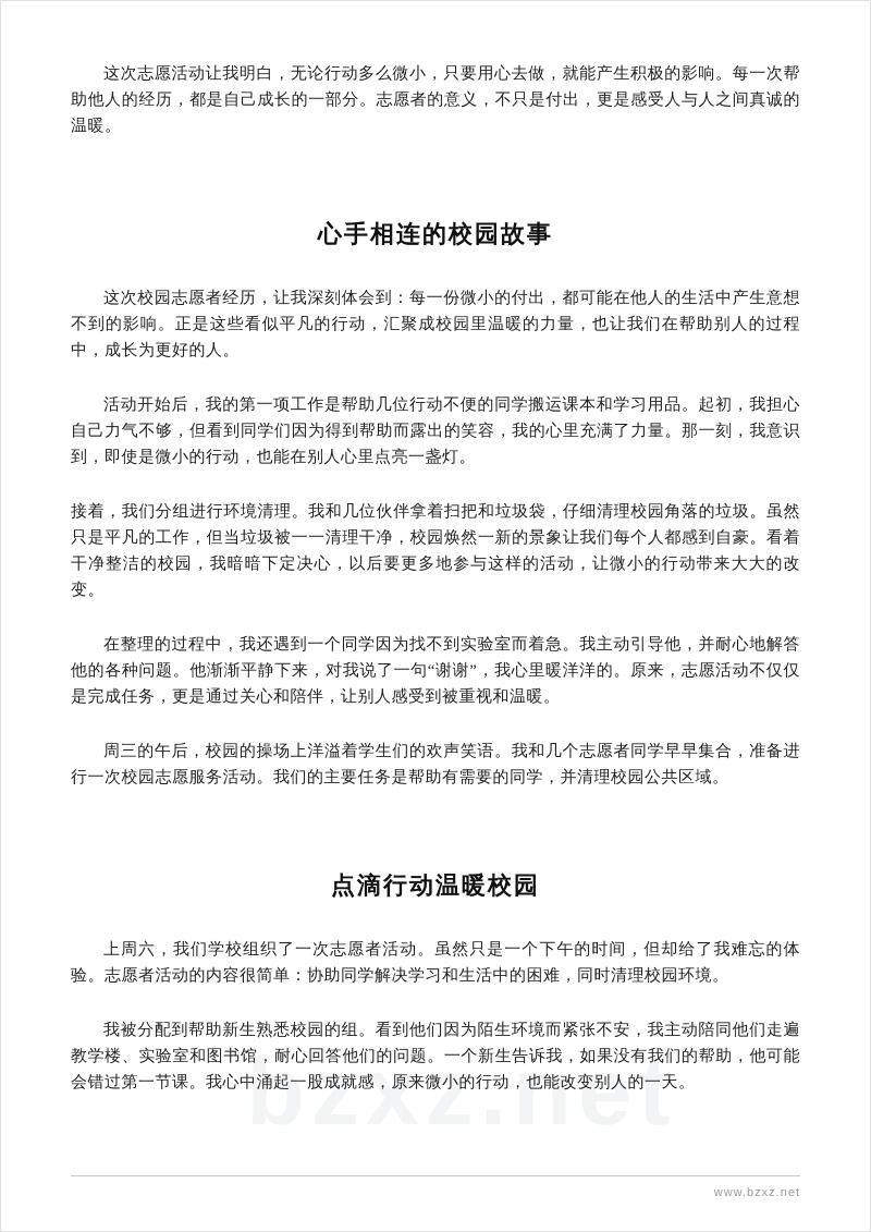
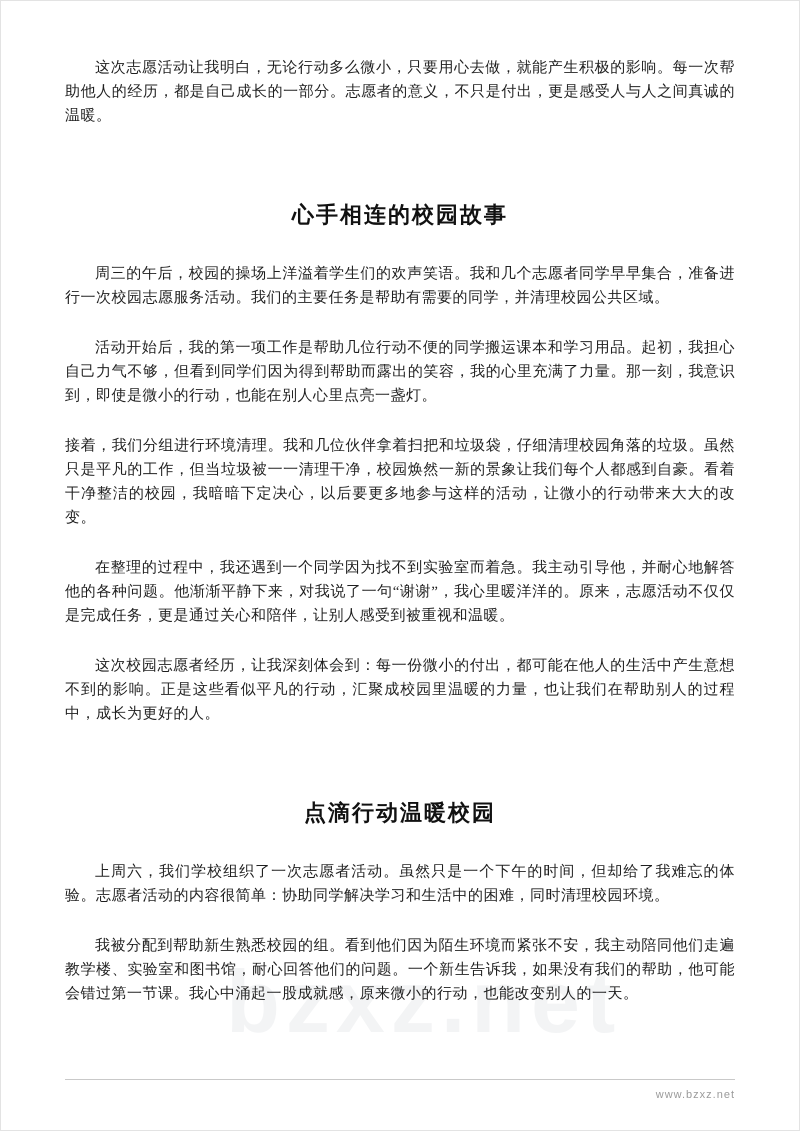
  bzxz.net
  这次志愿活动让我明白，无论行动多么微小，只要用心去做，就能产生积极的影响。每一次帮助他人的经历，都是自己成长的一部分。志愿者的意义，不只是付出，更是感受人与人之间真诚的温暖。
  心手相连的校园故事
- 这次校园志愿者经历，让我深刻体会到：每一份微小的付出，都可能在他人的生活中产生意想不到的影响。正是这些看似平凡的行动，汇聚成校园里温暖的力量，也让我们在帮助别人的过程中，成长为更好的人。
+ 周三的午后，校园的操场上洋溢着学生们的欢声笑语。我和几个志愿者同学早早集合，准备进行一次校园志愿服务活动。我们的主要任务是帮助有需要的同学，并清理校园公共区域。
  活动开始后，我的第一项工作是帮助几位行动不便的同学搬运课本和学习用品。起初，我担心自己力气不够，但看到同学们因为得到帮助而露出的笑容，我的心里充满了力量。那一刻，我意识到，即使是微小的行动，也能在别人心里点亮一盏灯。
  接着，我们分组进行环境清理。我和几位伙伴拿着扫把和垃圾袋，仔细清理校园角落的垃圾。虽然只是平凡的工作，但当垃圾被一一清理干净，校园焕然一新的景象让我们每个人都感到自豪。看着干净整洁的校园，我暗暗下定决心，以后要更多地参与这样的活动，让微小的行动带来大大的改变。
  在整理的过程中，我还遇到一个同学因为找不到实验室而着急。我主动引导他，并耐心地解答他的各种问题。他渐渐平静下来，对我说了一句“谢谢”，我心里暖洋洋的。原来，志愿活动不仅仅是完成任务，更是通过关心和陪伴，让别人感受到被重视和温暖。
- 周三的午后，校园的操场上洋溢着学生们的欢声笑语。我和几个志愿者同学早早集合，准备进行一次校园志愿服务活动。我们的主要任务是帮助有需要的同学，并清理校园公共区域。
+ 这次校园志愿者经历，让我深刻体会到：每一份微小的付出，都可能在他人的生活中产生意想不到的影响。正是这些看似平凡的行动，汇聚成校园里温暖的力量，也让我们在帮助别人的过程中，成长为更好的人。
  点滴行动温暖校园
  上周六，我们学校组织了一次志愿者活动。虽然只是一个下午的时间，但却给了我难忘的体验。志愿者活动的内容很简单：协助同学解决学习和生活中的困难，同时清理校园环境。
  我被分配到帮助新生熟悉校园的组。看到他们因为陌生环境而紧张不安，我主动陪同他们走遍教学楼、实验室和图书馆，耐心回答他们的问题。一个新生告诉我，如果没有我们的帮助，他可能会错过第一节课。我心中涌起一股成就感，原来微小的行动，也能改变别人的一天。
  www.bzxz.net
